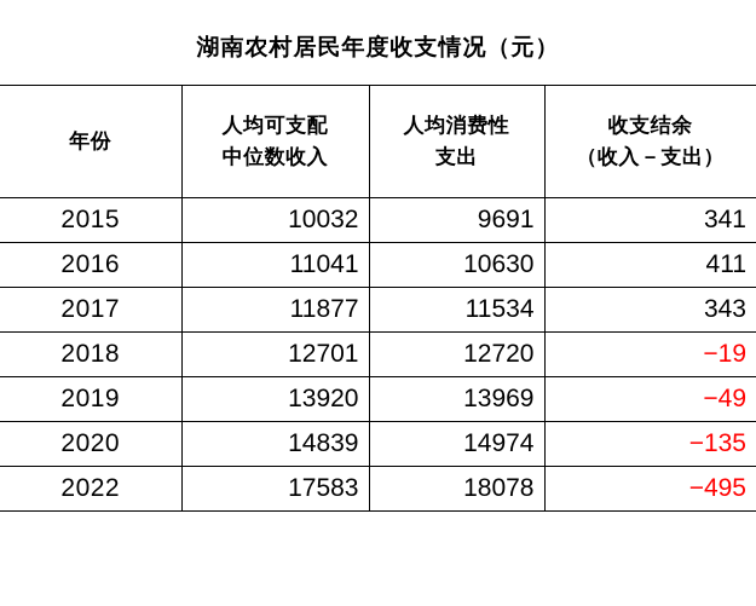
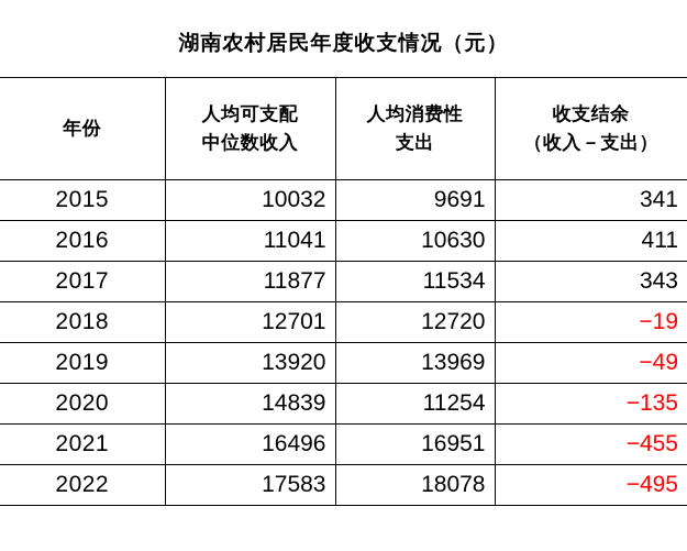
  湖南农村居民年度收支情况（元）
  年份	人均可支配 中位数收入	人均消费性 支出	收支结余 （收入－支出）
  2015	10032	9691	341
  2016	11041	10630	411
  2017	11877	11534	343
  2018	12701	12720	−19
  2019	13920	13969	−49
- 2020	14839	14974	−135
+ 2020	14839	11254	−135
+ 2021	16496	16951	−455
  2022	17583	18078	−495
